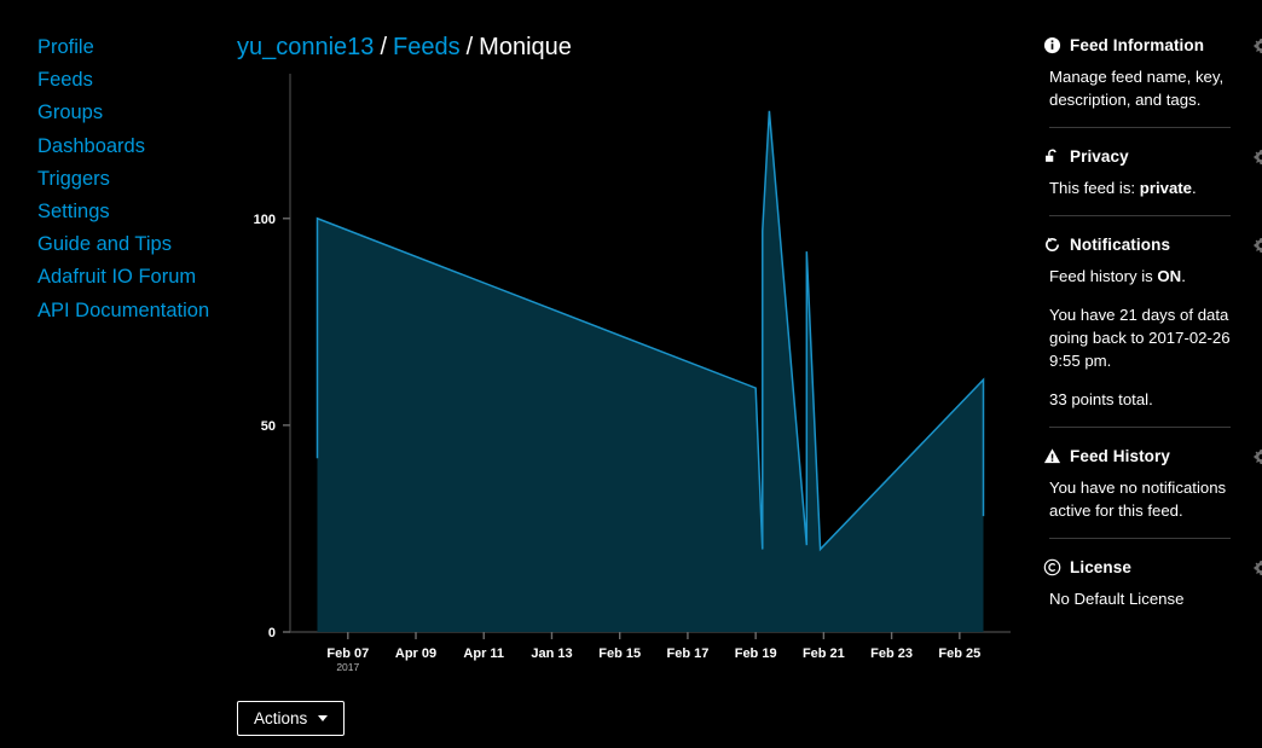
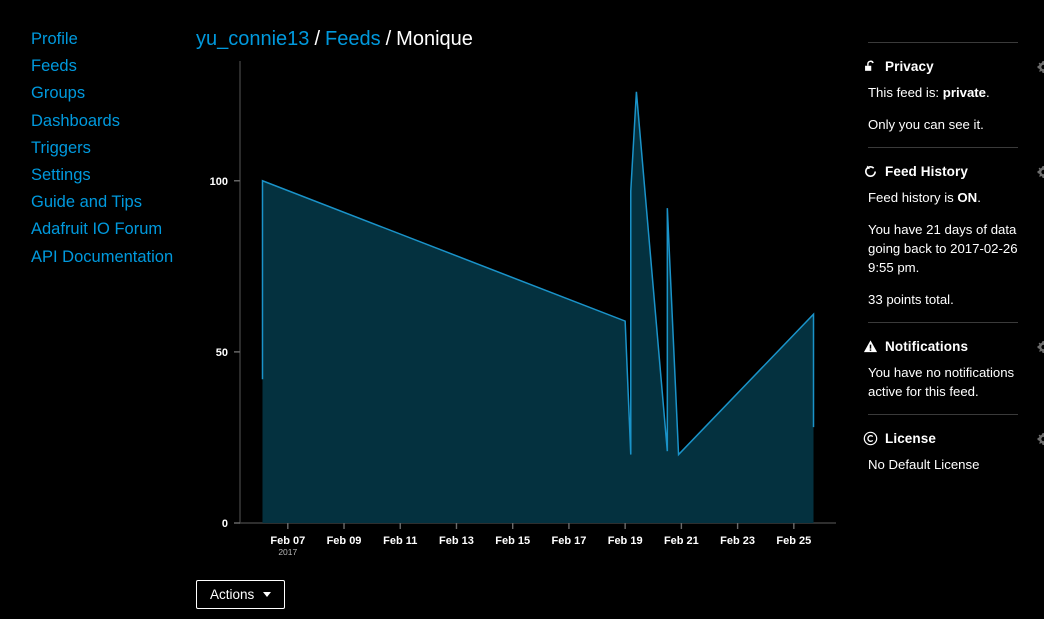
  Profile
  Feeds
  Groups
  Dashboards
  Triggers
  Settings
  Guide and Tips
  Adafruit IO Forum
  API Documentation
  yu_connie13 / Feeds / Monique
  0
  50
  100
  Feb 07
  2017
- Apr 09
+ Feb 09
- Apr 11
+ Feb 11
- Jan 13
+ Feb 13
  Feb 15
  Feb 17
  Feb 19
  Feb 21
  Feb 23
  Feb 25
  Actions
- Feed Information
- Manage feed name, key, description, and tags.
  Privacy
  This feed is: private.
+ Only you can see it.
- Notifications
+ Feed History
  Feed history is ON.
  You have 21 days of data going back to 2017-02-26 9:55 pm.
  33 points total.
- Feed History
+ Notifications
  You have no notifications active for this feed.
  License
  No Default License
